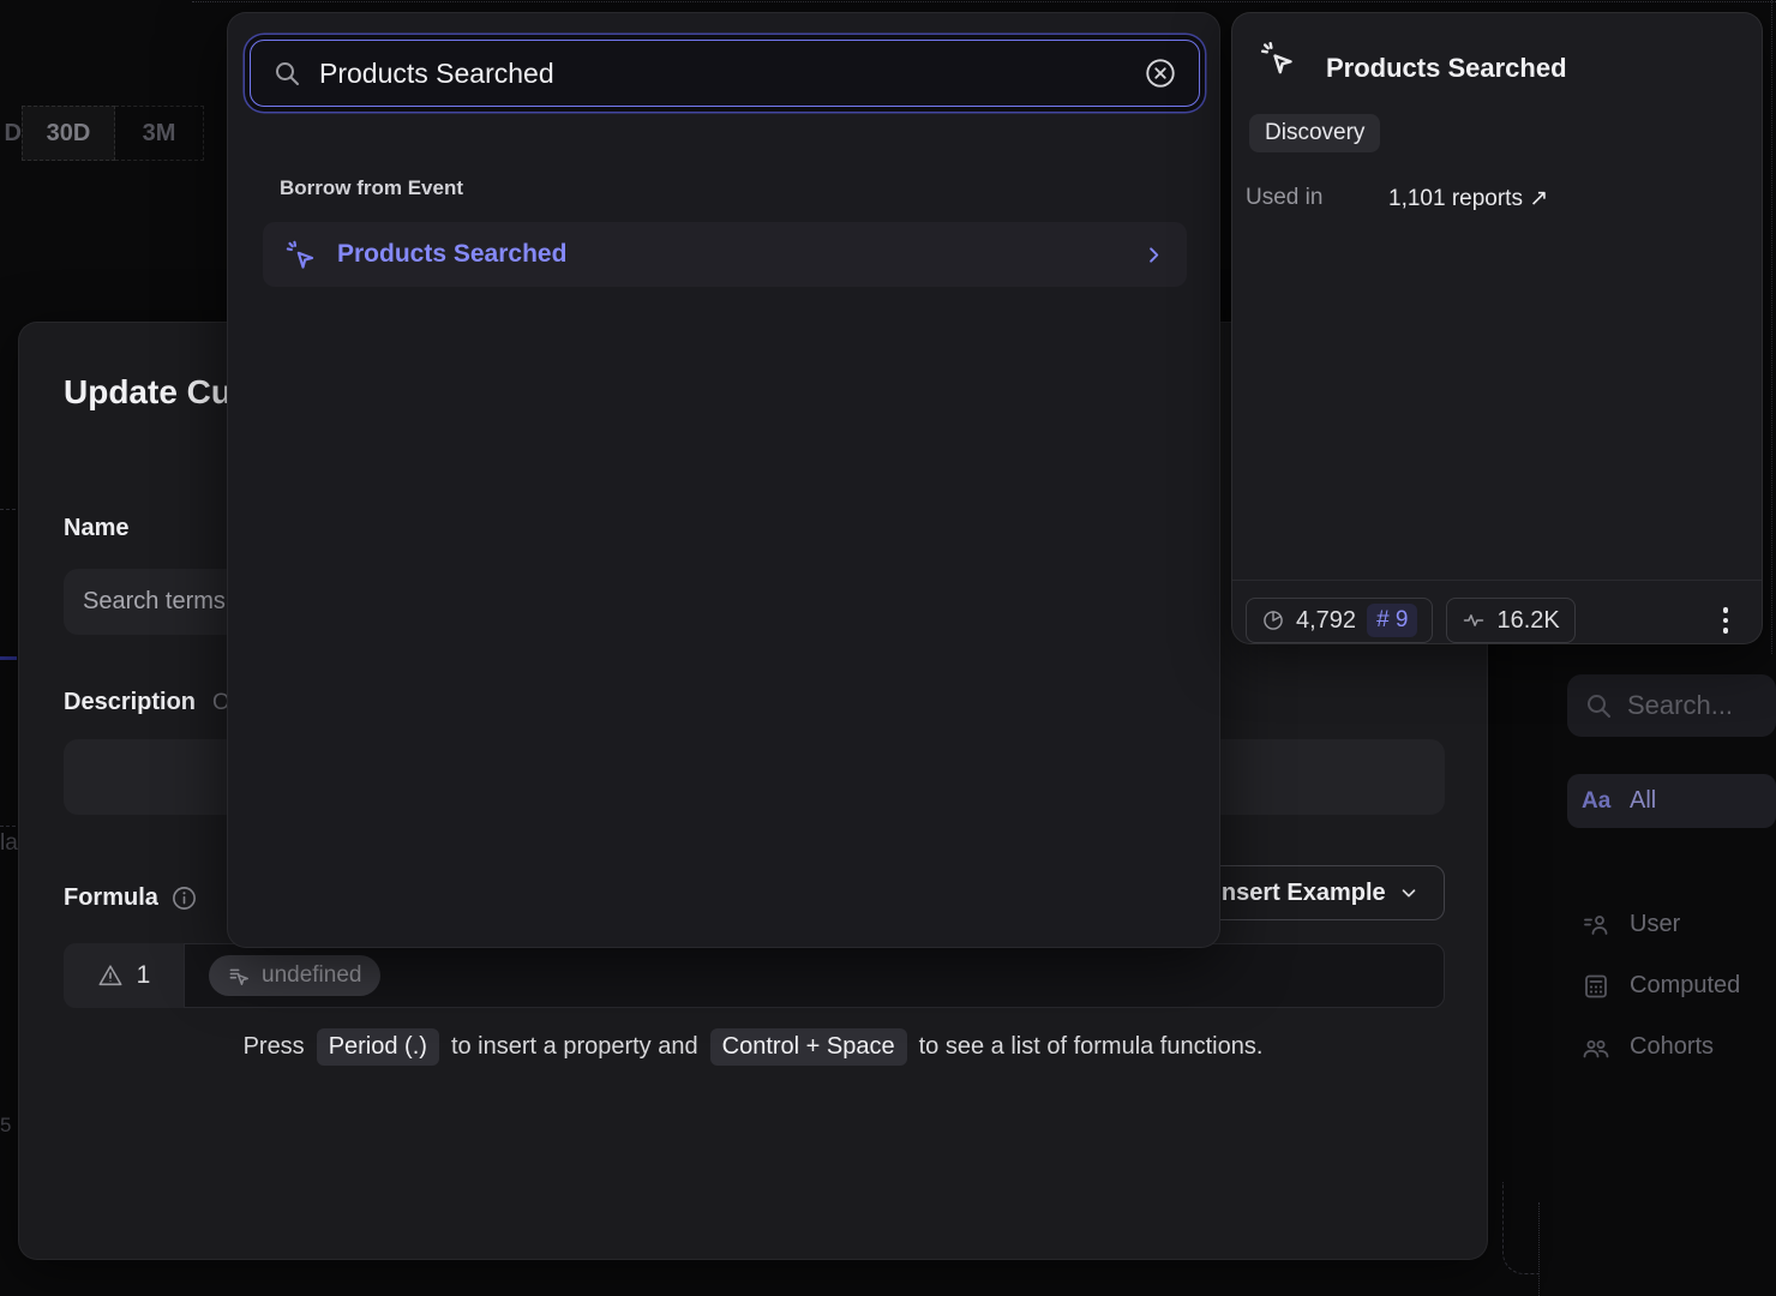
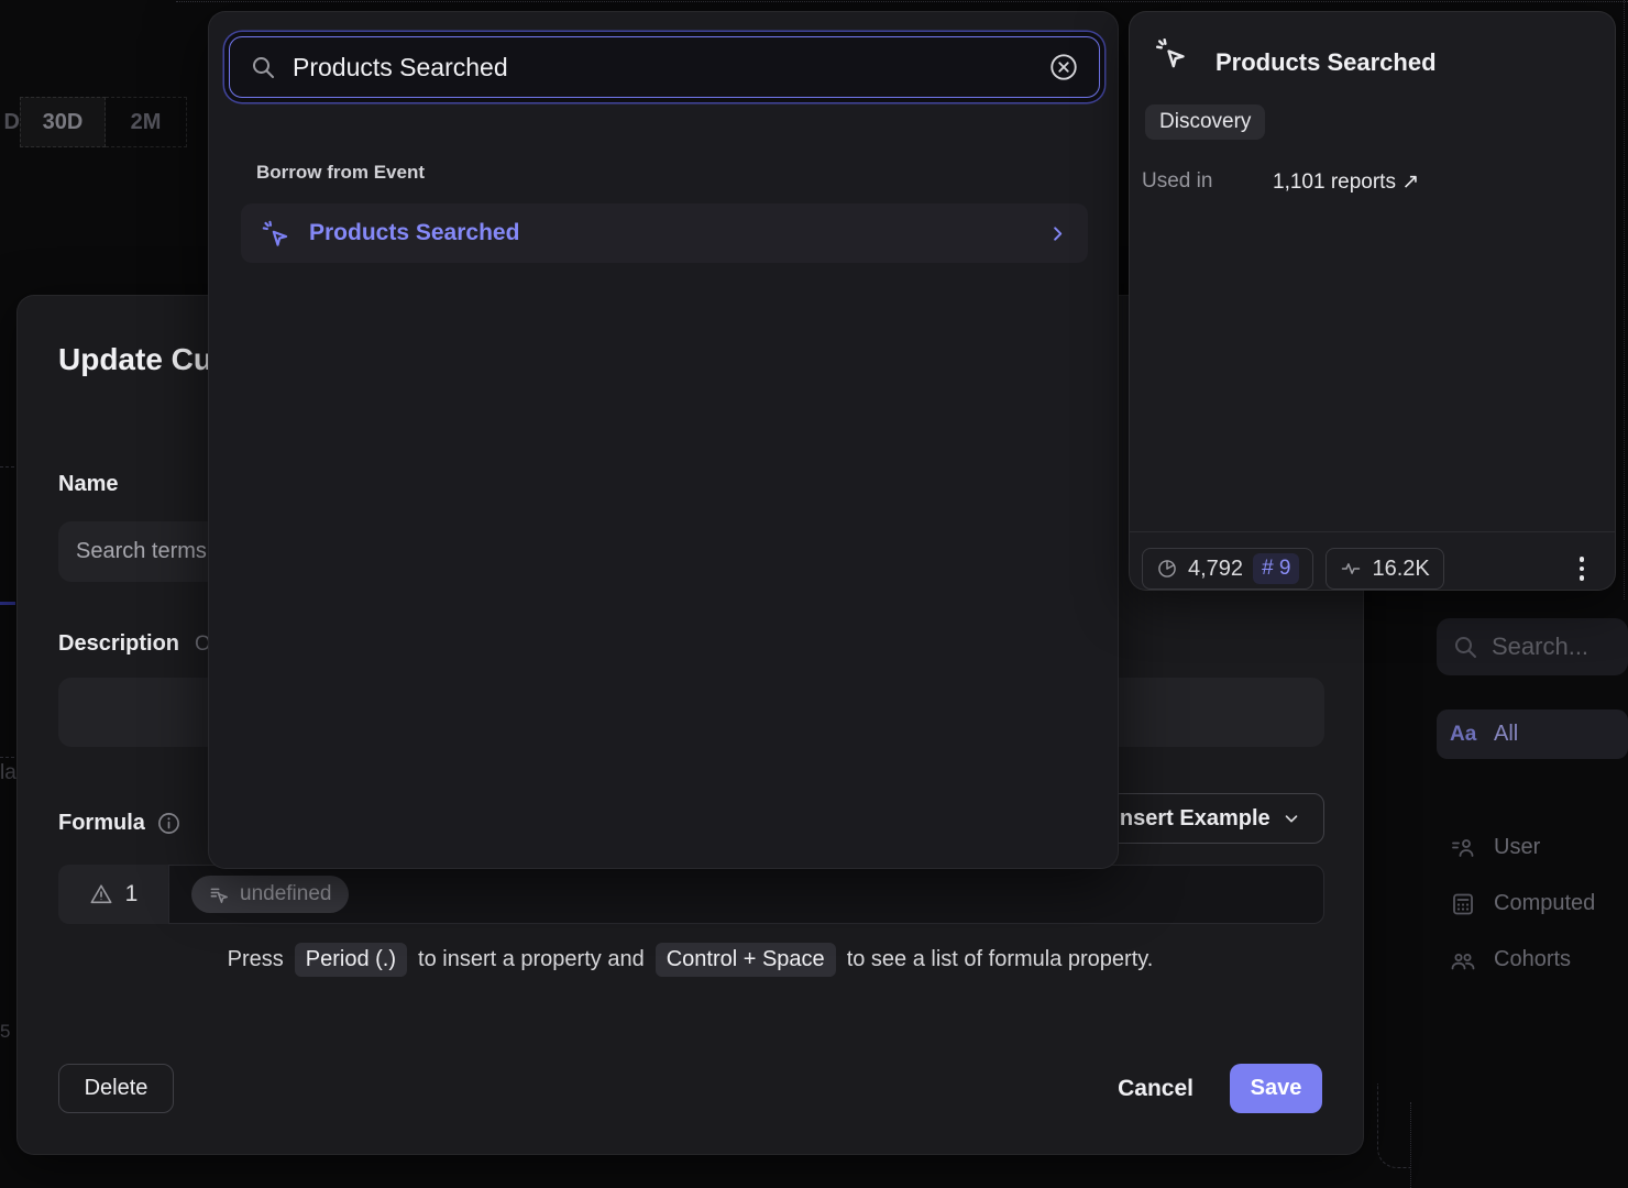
  D
  30D
- 3M
+ 2M
  5
  Search...
  Aa
  All
  User
  Computed
  Cohorts
  Name
  Search terms
  Description
  Formula
  nsert Example
  1
  undefined
  Press
  Period (.)
  to insert a property and
  Control + Space
- to see a list of formula functions.
+ to see a list of formula property.
+ Delete
+ Cancel
+ Save
  Products Searched
  Borrow from Event
  Products Searched
  Products Searched
  Discovery
  Used in
  1,101 reports ↗
  4,792
  # 9
  16.2K
